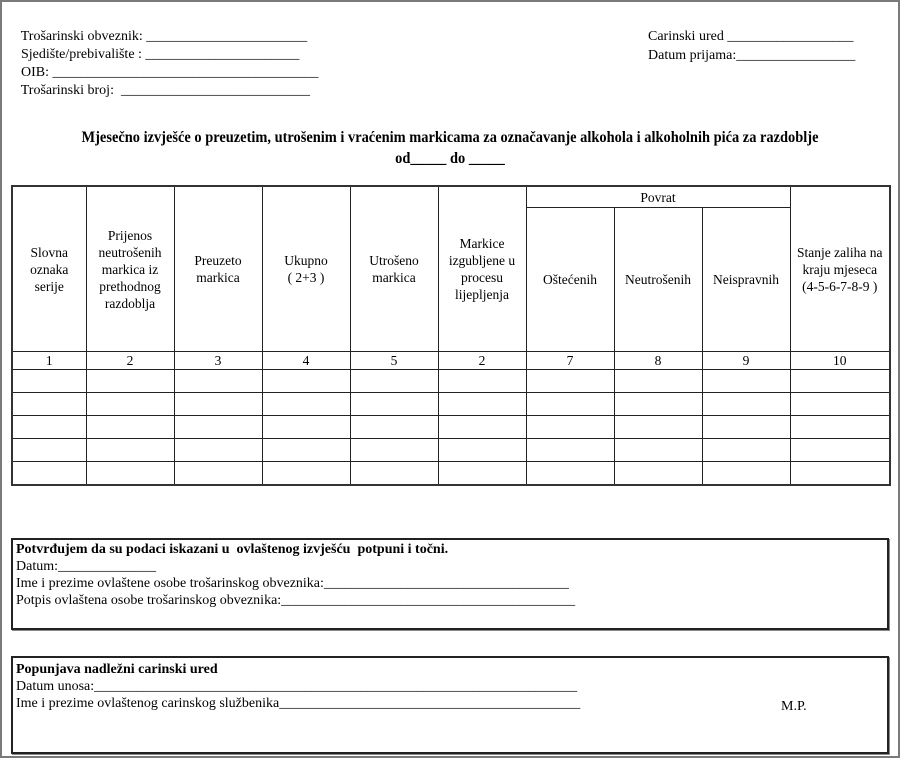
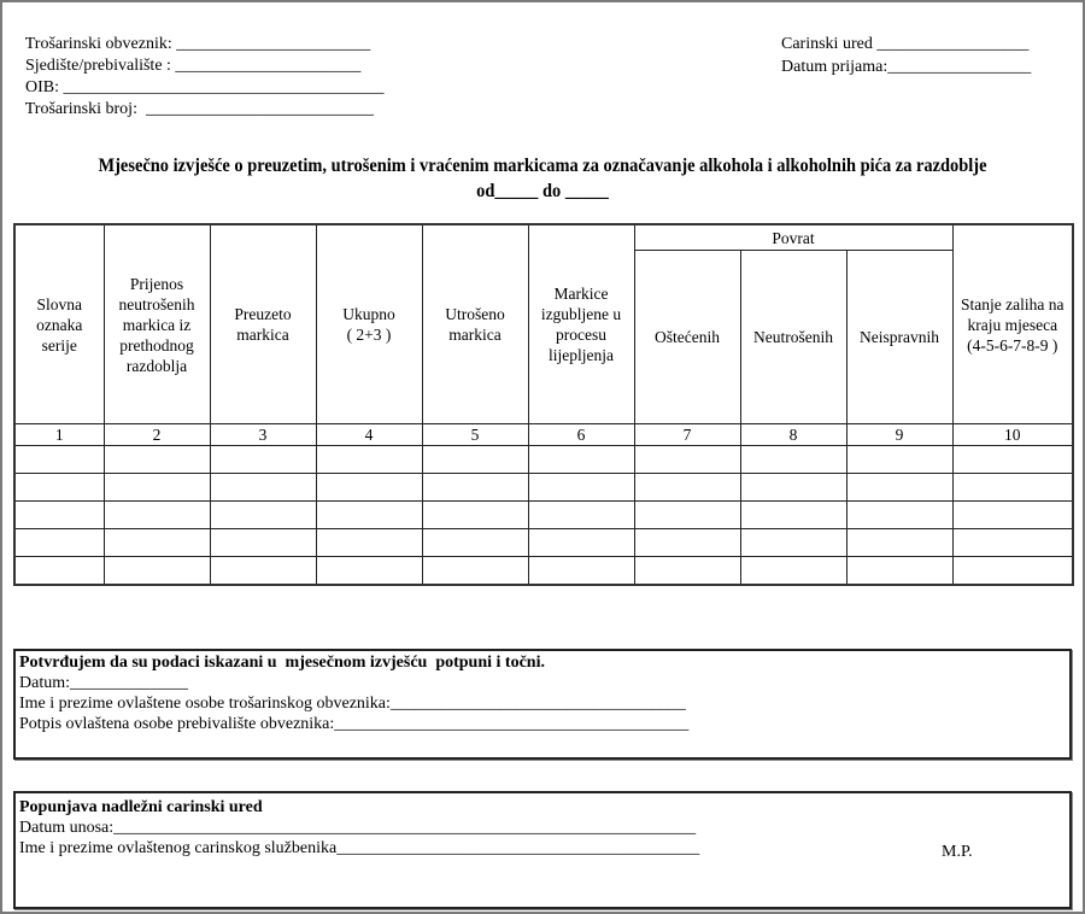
  Trošarinski obveznik: _______________________
  Sjedište/prebivalište : ______________________
  OIB: ______________________________________
  Trošarinski broj: ___________________________
  Carinski ured __________________
  Datum prijama:_________________
  Mjesečno izvješće o preuzetim, utrošenim i vraćenim markicama za označavanje alkohola i alkoholnih pića za razdoblje
  od_____ do _____
  Slovna oznaka serije	Prijenos neutrošenih markica iz prethodnog razdoblja	Preuzeto markica	Ukupno ( 2+3 )	Utrošeno markica	Markice izgubljene u procesu lijepljenja	Povrat	Stanje zaliha na kraju mjeseca (4-5-6-7-8-9 )
  Oštećenih	Neutrošenih	Neispravnih
- 1	2	3	4	5	2	7	8	9	10
+ 1	2	3	4	5	6	7	8	9	10
- Potvrđujem da su podaci iskazani u ovlaštenog izvješću potpuni i točni.
+ Potvrđujem da su podaci iskazani u mjesečnom izvješću potpuni i točni.
  Datum:______________
  Ime i prezime ovlaštene osobe trošarinskog obveznika:___________________________________
- Potpis ovlaštena osobe trošarinskog obveznika:__________________________________________
+ Potpis ovlaštena osobe prebivalište obveznika:__________________________________________
  Popunjava nadležni carinski ured
  Datum unosa:_____________________________________________________________________
  Ime i prezime ovlaštenog carinskog službenika___________________________________________
  M.P.
